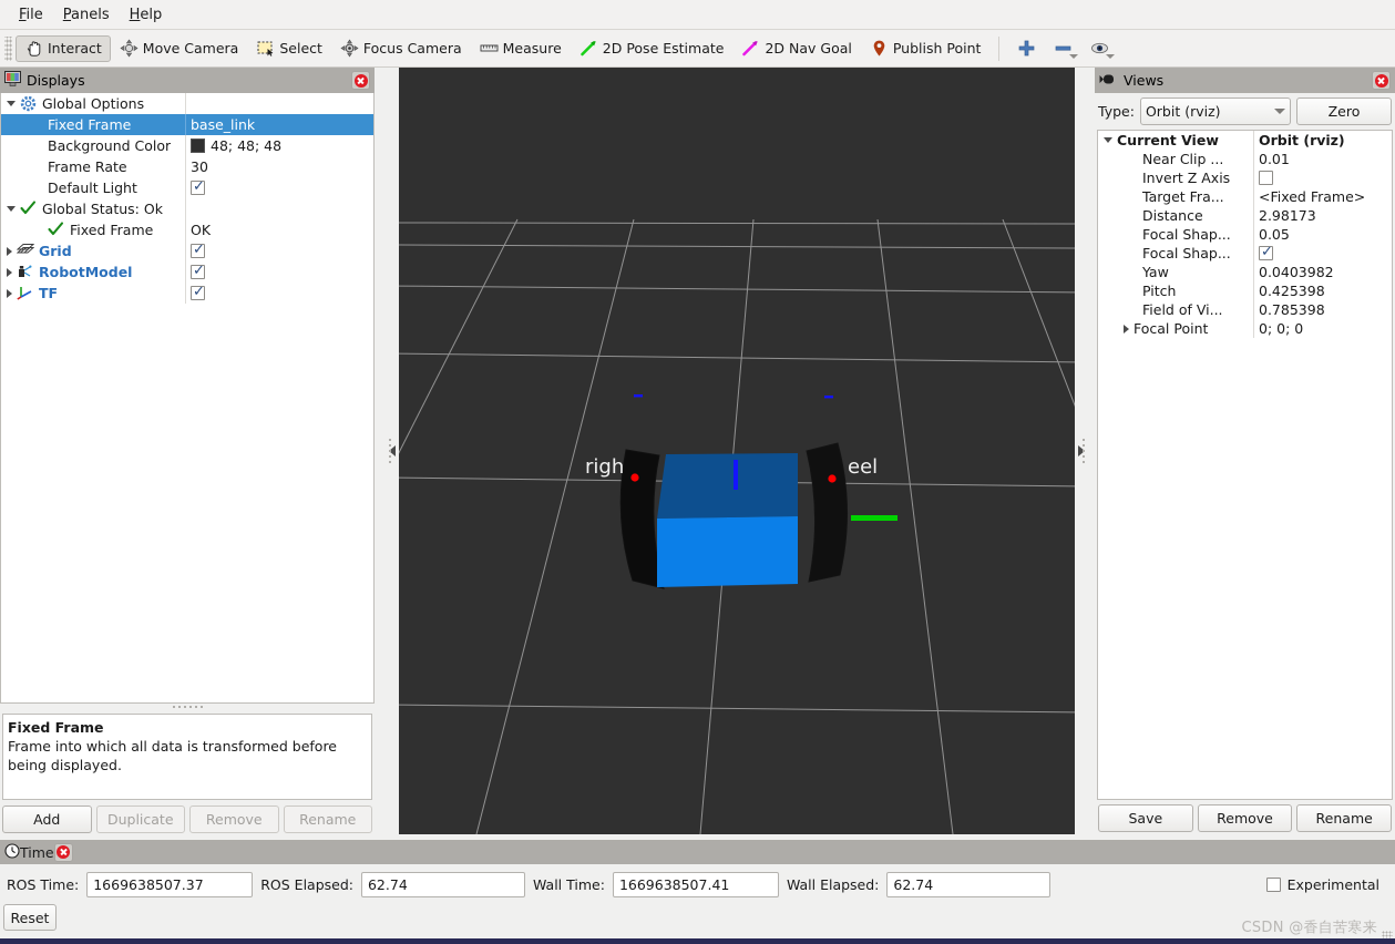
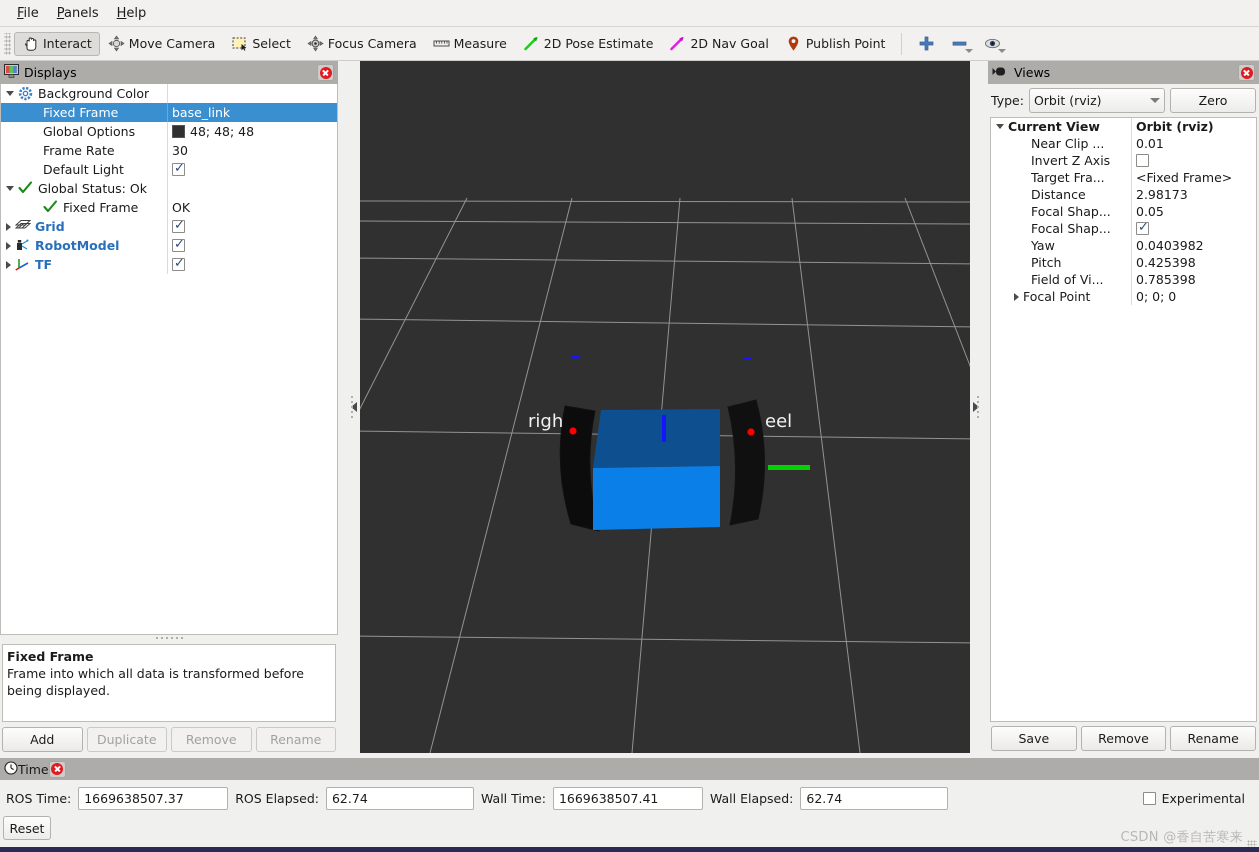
  File
  Panels
  Help
  Interact
  Move Camera
  Select
  Focus Camera
  Measure
  2D Pose Estimate
  2D Nav Goal
  Publish Point
  Displays
- Global Options
+ Background Color
  Fixed Frame
  base_link
- Background Color
+ Global Options
  48; 48; 48
  Frame Rate
  30
  Default Light
  Global Status: Ok
  Fixed Frame
  OK
  Grid
  RobotModel
  TF
  Fixed Frame
  Frame into which all data is transformed before being displayed.
  Add
  Duplicate
  Remove
  Rename
  righ
  eel
  Views
  Type:
  Orbit (rviz)
  Zero
  Current View
  Orbit (rviz)
  Near Clip ...
  0.01
  Invert Z Axis
  Target Fra...
  <Fixed Frame>
  Distance
  2.98173
  Focal Shap...
  0.05
  Focal Shap...
  Yaw
  0.0403982
  Pitch
  0.425398
  Field of Vi...
  0.785398
  Focal Point
  0; 0; 0
  Save
  Remove
  Rename
  Time
  ROS Time:
  1669638507.37
  ROS Elapsed:
  62.74
  Wall Time:
  1669638507.41
  Wall Elapsed:
  62.74
  Reset
  Experimental
  CSDN @香自苦寒来
